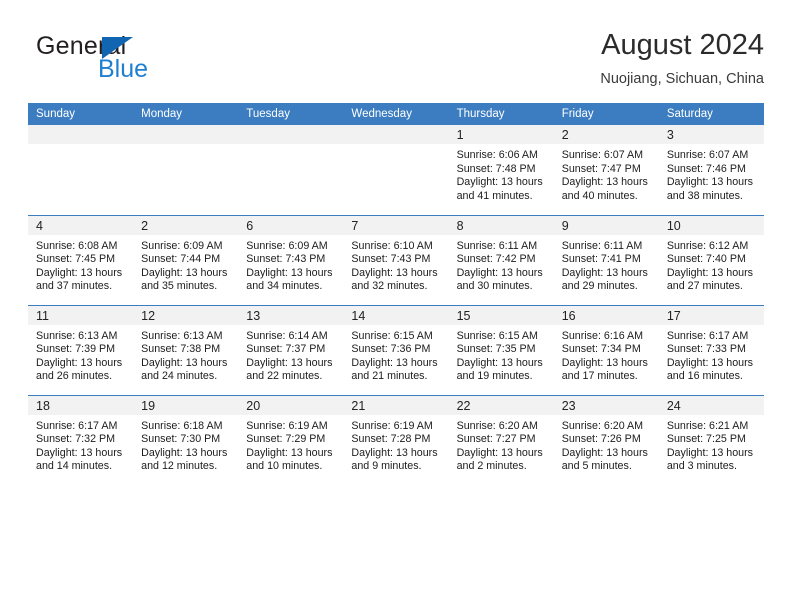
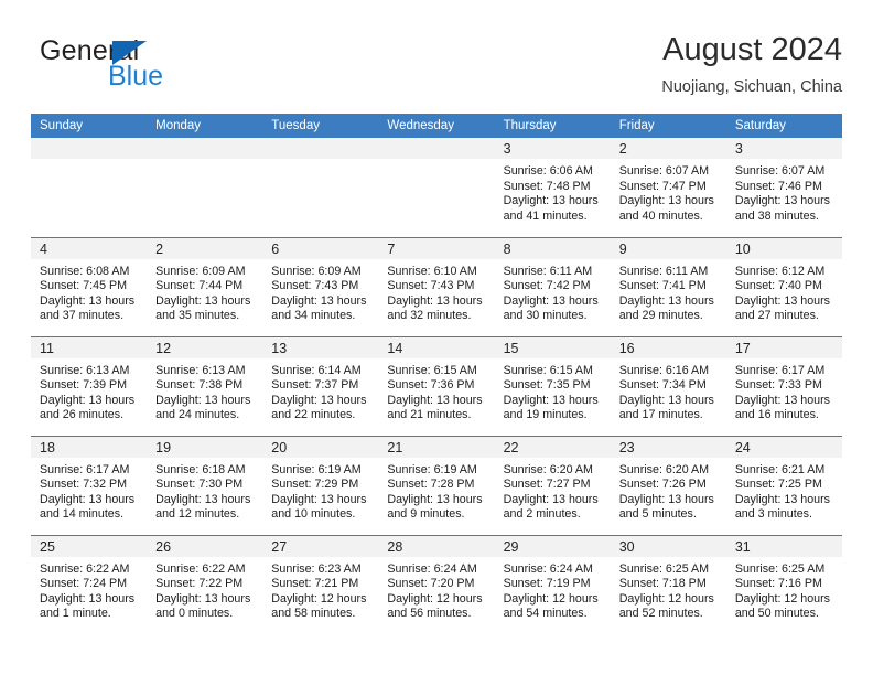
  General
  Blue
  August 2024
  Nuojiang, Sichuan, China
  Sunday	Monday	Tuesday	Wednesday	Thursday	Friday	Saturday
- 				1 Sunrise: 6:06 AM Sunset: 7:48 PM Daylight: 13 hours and 41 minutes.	2 Sunrise: 6:07 AM Sunset: 7:47 PM Daylight: 13 hours and 40 minutes.	3 Sunrise: 6:07 AM Sunset: 7:46 PM Daylight: 13 hours and 38 minutes.
+ 				3 Sunrise: 6:06 AM Sunset: 7:48 PM Daylight: 13 hours and 41 minutes.	2 Sunrise: 6:07 AM Sunset: 7:47 PM Daylight: 13 hours and 40 minutes.	3 Sunrise: 6:07 AM Sunset: 7:46 PM Daylight: 13 hours and 38 minutes.
  4 Sunrise: 6:08 AM Sunset: 7:45 PM Daylight: 13 hours and 37 minutes.	2 Sunrise: 6:09 AM Sunset: 7:44 PM Daylight: 13 hours and 35 minutes.	6 Sunrise: 6:09 AM Sunset: 7:43 PM Daylight: 13 hours and 34 minutes.	7 Sunrise: 6:10 AM Sunset: 7:43 PM Daylight: 13 hours and 32 minutes.	8 Sunrise: 6:11 AM Sunset: 7:42 PM Daylight: 13 hours and 30 minutes.	9 Sunrise: 6:11 AM Sunset: 7:41 PM Daylight: 13 hours and 29 minutes.	10 Sunrise: 6:12 AM Sunset: 7:40 PM Daylight: 13 hours and 27 minutes.
  11 Sunrise: 6:13 AM Sunset: 7:39 PM Daylight: 13 hours and 26 minutes.	12 Sunrise: 6:13 AM Sunset: 7:38 PM Daylight: 13 hours and 24 minutes.	13 Sunrise: 6:14 AM Sunset: 7:37 PM Daylight: 13 hours and 22 minutes.	14 Sunrise: 6:15 AM Sunset: 7:36 PM Daylight: 13 hours and 21 minutes.	15 Sunrise: 6:15 AM Sunset: 7:35 PM Daylight: 13 hours and 19 minutes.	16 Sunrise: 6:16 AM Sunset: 7:34 PM Daylight: 13 hours and 17 minutes.	17 Sunrise: 6:17 AM Sunset: 7:33 PM Daylight: 13 hours and 16 minutes.
  18 Sunrise: 6:17 AM Sunset: 7:32 PM Daylight: 13 hours and 14 minutes.	19 Sunrise: 6:18 AM Sunset: 7:30 PM Daylight: 13 hours and 12 minutes.	20 Sunrise: 6:19 AM Sunset: 7:29 PM Daylight: 13 hours and 10 minutes.	21 Sunrise: 6:19 AM Sunset: 7:28 PM Daylight: 13 hours and 9 minutes.	22 Sunrise: 6:20 AM Sunset: 7:27 PM Daylight: 13 hours and 2 minutes.	23 Sunrise: 6:20 AM Sunset: 7:26 PM Daylight: 13 hours and 5 minutes.	24 Sunrise: 6:21 AM Sunset: 7:25 PM Daylight: 13 hours and 3 minutes.
+ 25 Sunrise: 6:22 AM Sunset: 7:24 PM Daylight: 13 hours and 1 minute.	26 Sunrise: 6:22 AM Sunset: 7:22 PM Daylight: 13 hours and 0 minutes.	27 Sunrise: 6:23 AM Sunset: 7:21 PM Daylight: 12 hours and 58 minutes.	28 Sunrise: 6:24 AM Sunset: 7:20 PM Daylight: 12 hours and 56 minutes.	29 Sunrise: 6:24 AM Sunset: 7:19 PM Daylight: 12 hours and 54 minutes.	30 Sunrise: 6:25 AM Sunset: 7:18 PM Daylight: 12 hours and 52 minutes.	31 Sunrise: 6:25 AM Sunset: 7:16 PM Daylight: 12 hours and 50 minutes.
